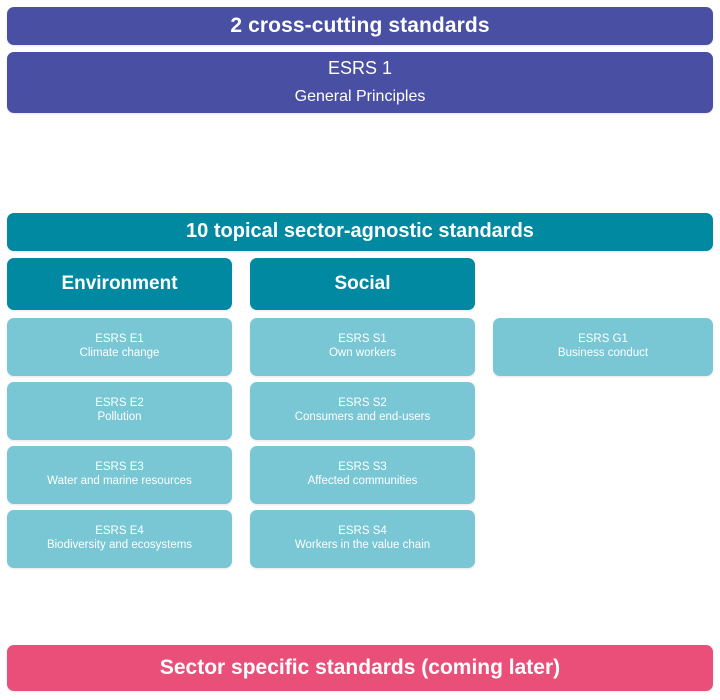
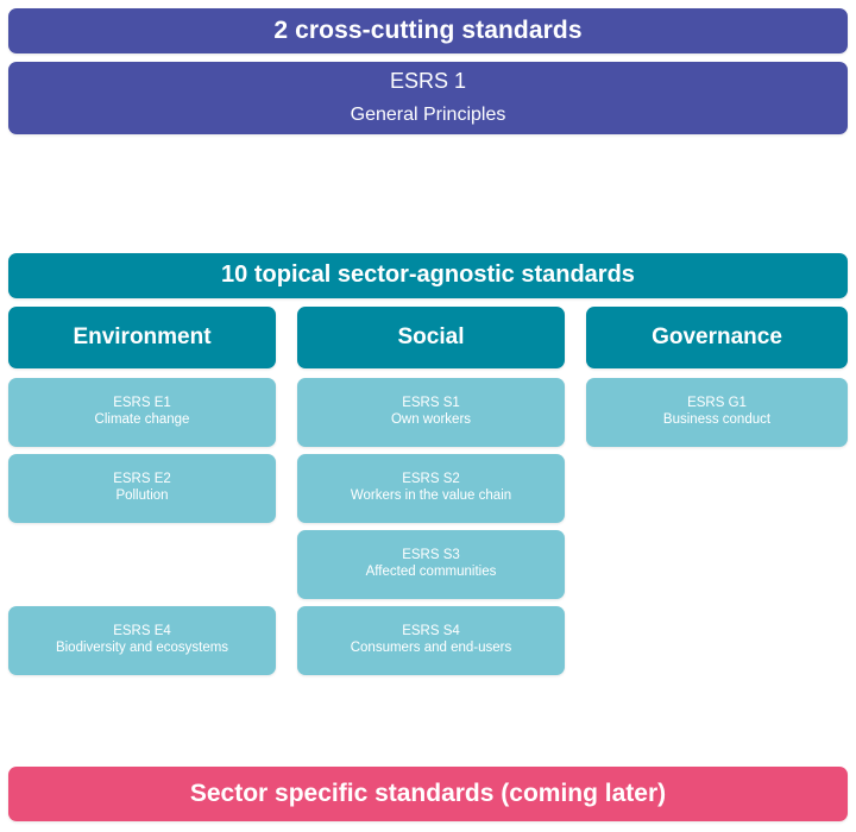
  2 cross-cutting standards
  ESRS 1
  General Principles
  10 topical sector-agnostic standards
  Environment
  Social
+ Governance
  ESRS E1
  Climate change
  ESRS E2
  Pollution
- ESRS E3
- Water and marine resources
  ESRS E4
  Biodiversity and ecosystems
  ESRS S1
  Own workers
  ESRS S2
- Consumers and end-users
+ Workers in the value chain
  ESRS S3
  Affected communities
  ESRS S4
- Workers in the value chain
+ Consumers and end-users
  ESRS G1
  Business conduct
  Sector specific standards (coming later)
